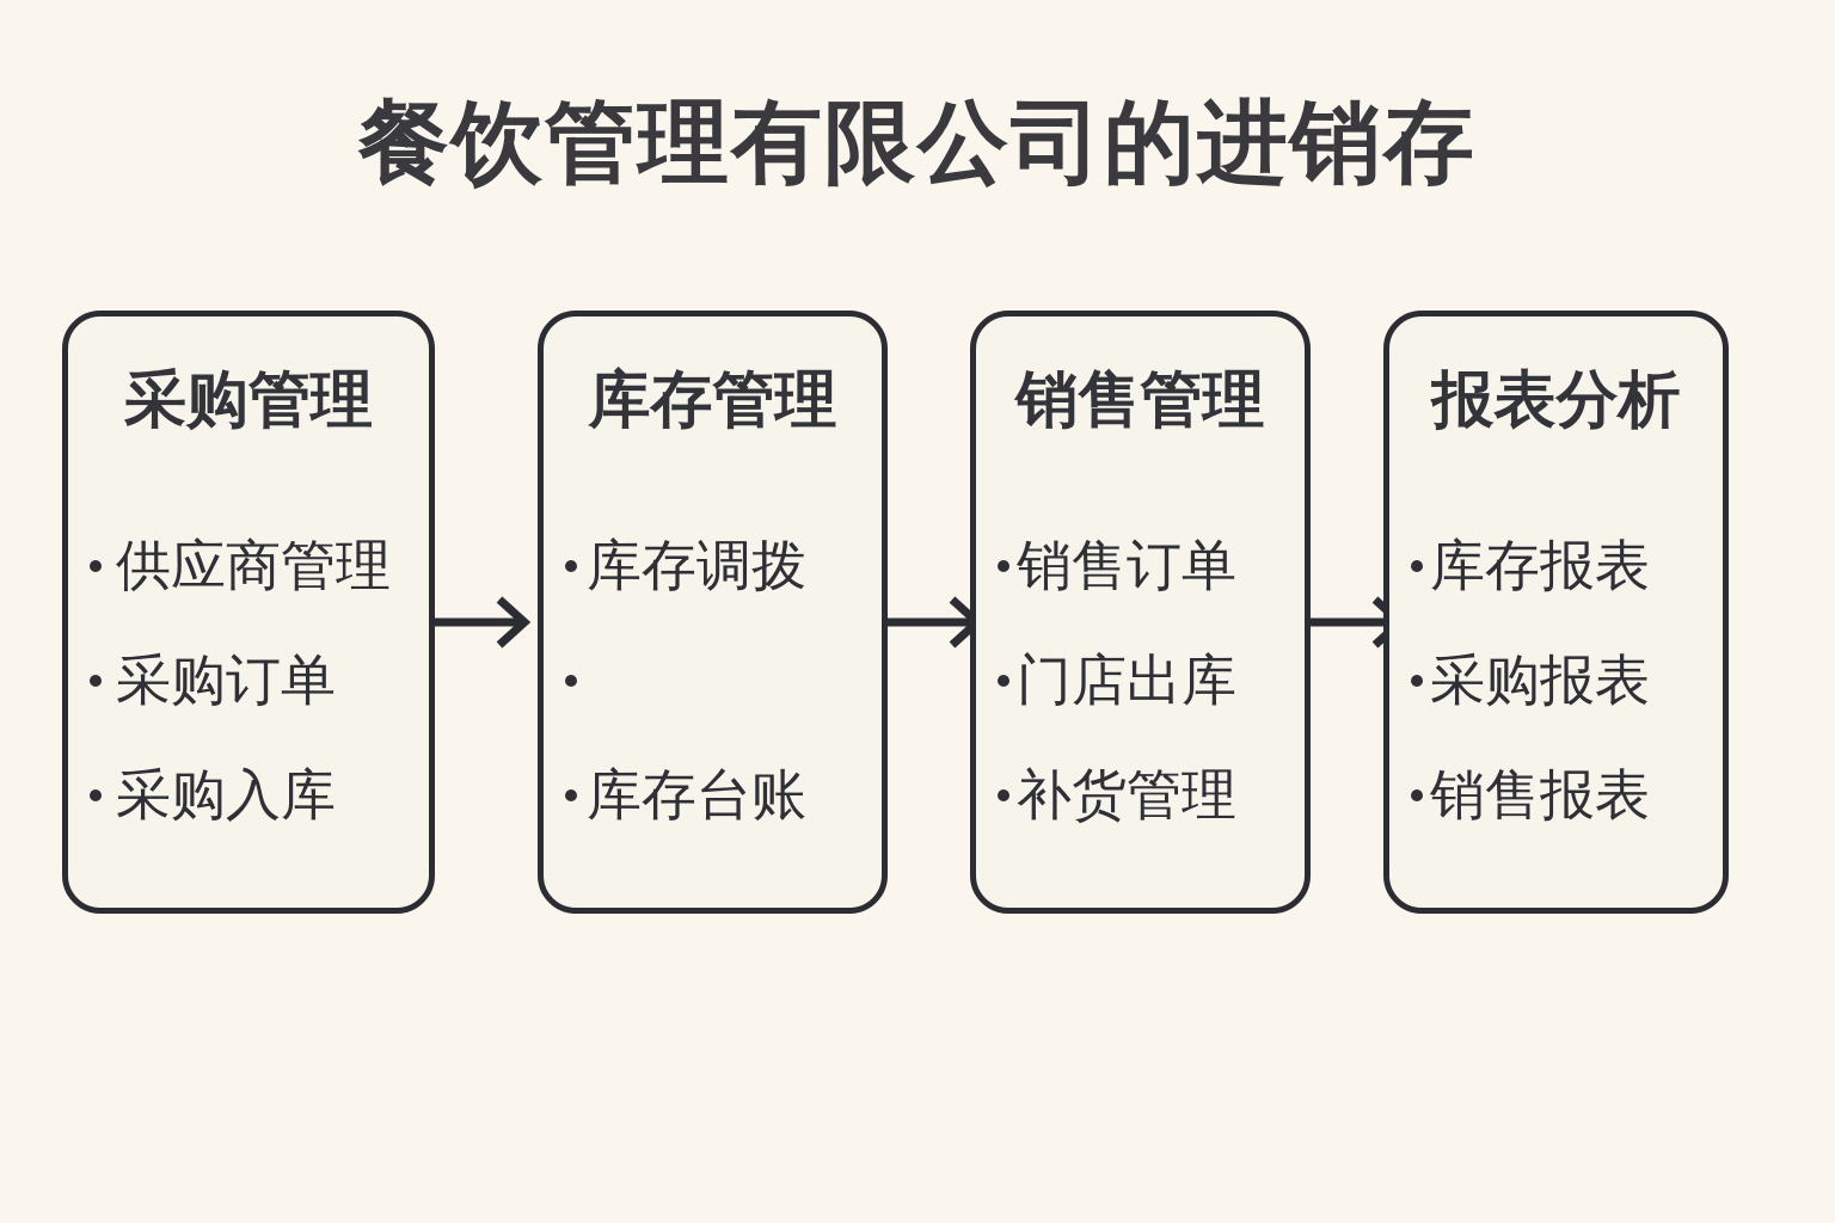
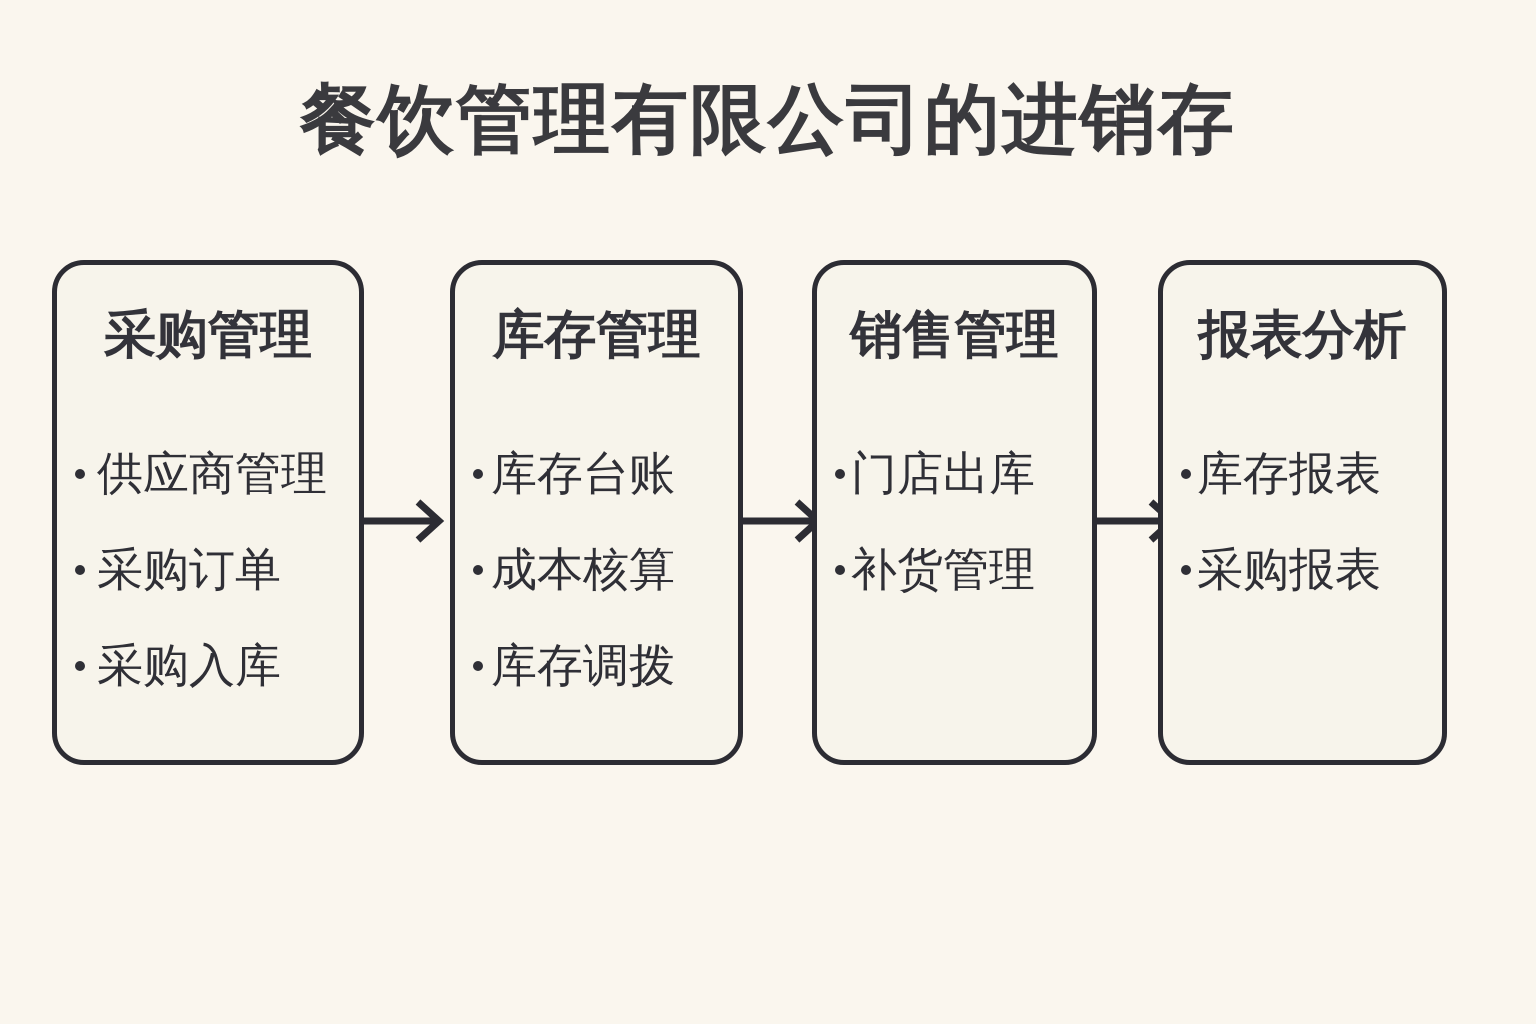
  餐饮管理有限公司的进销存
  采购管理
  供应商管理
  采购订单
  采购入库
  库存管理
- 库存调拨
+ 库存台账
+ 成本核算
- 库存台账
+ 库存调拨
  销售管理
- 销售订单
  门店出库
  补货管理
  报表分析
  库存报表
  采购报表
- 销售报表
